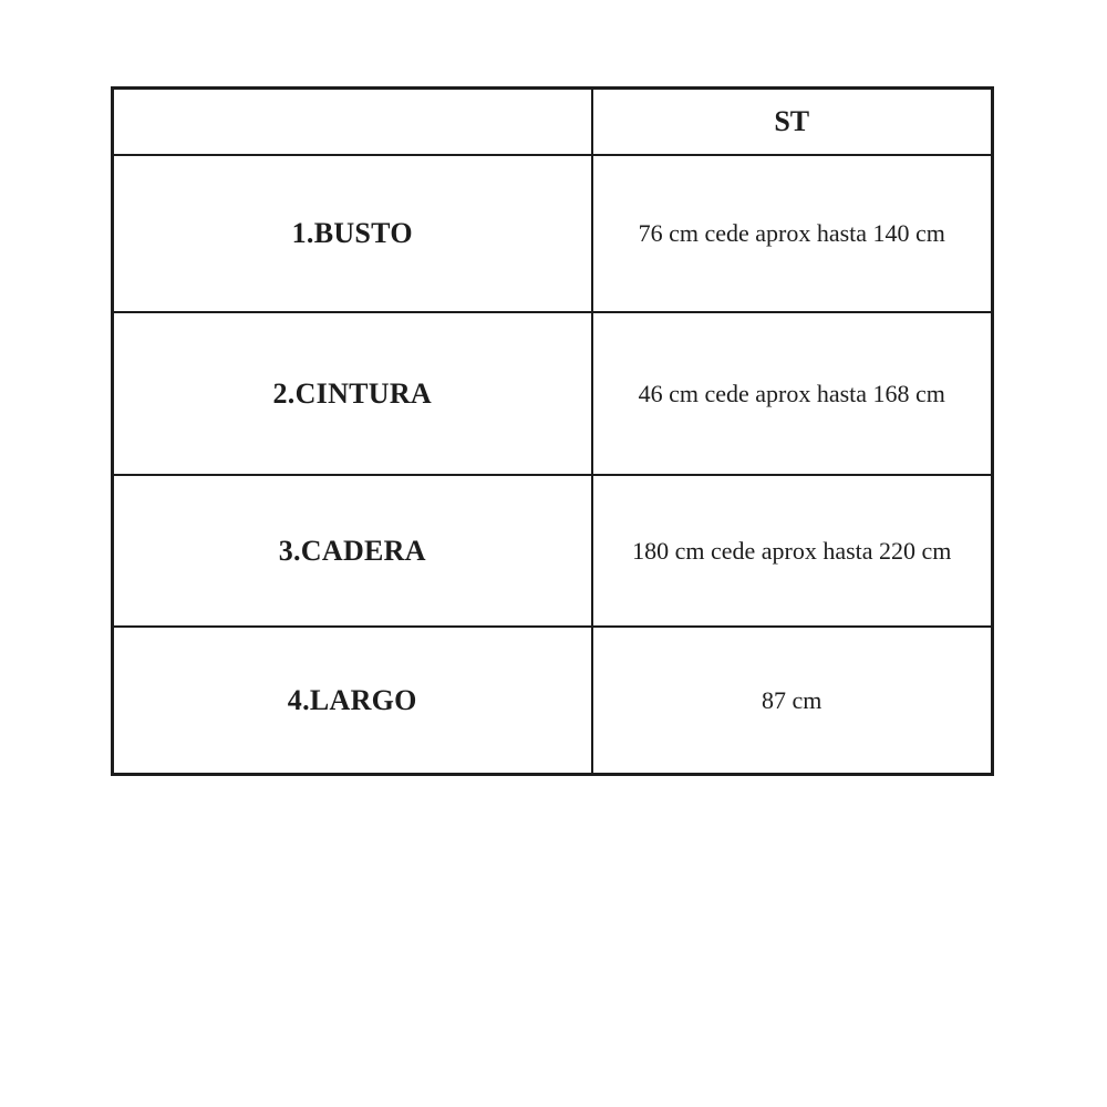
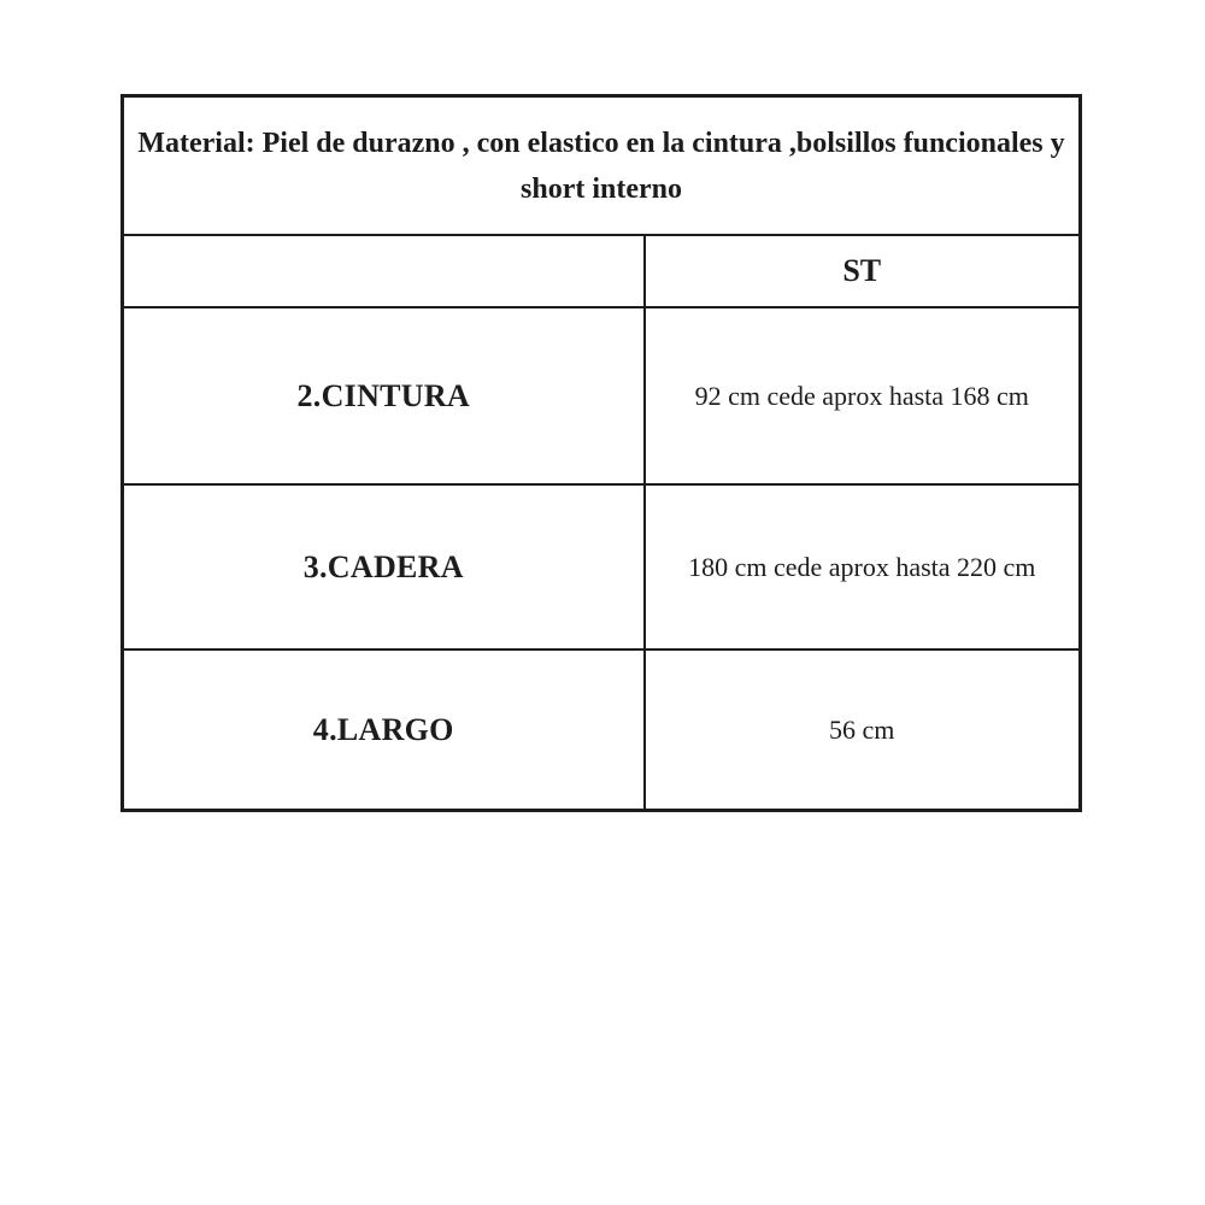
+ Material: Piel de durazno , con elastico en la cintura ,bolsillos funcionales y short interno
  	ST
- 1.BUSTO	76 cm cede aprox hasta 140 cm
- 2.CINTURA	46 cm cede aprox hasta 168 cm
+ 2.CINTURA	92 cm cede aprox hasta 168 cm
  3.CADERA	180 cm cede aprox hasta 220 cm
- 4.LARGO	87 cm
+ 4.LARGO	56 cm
